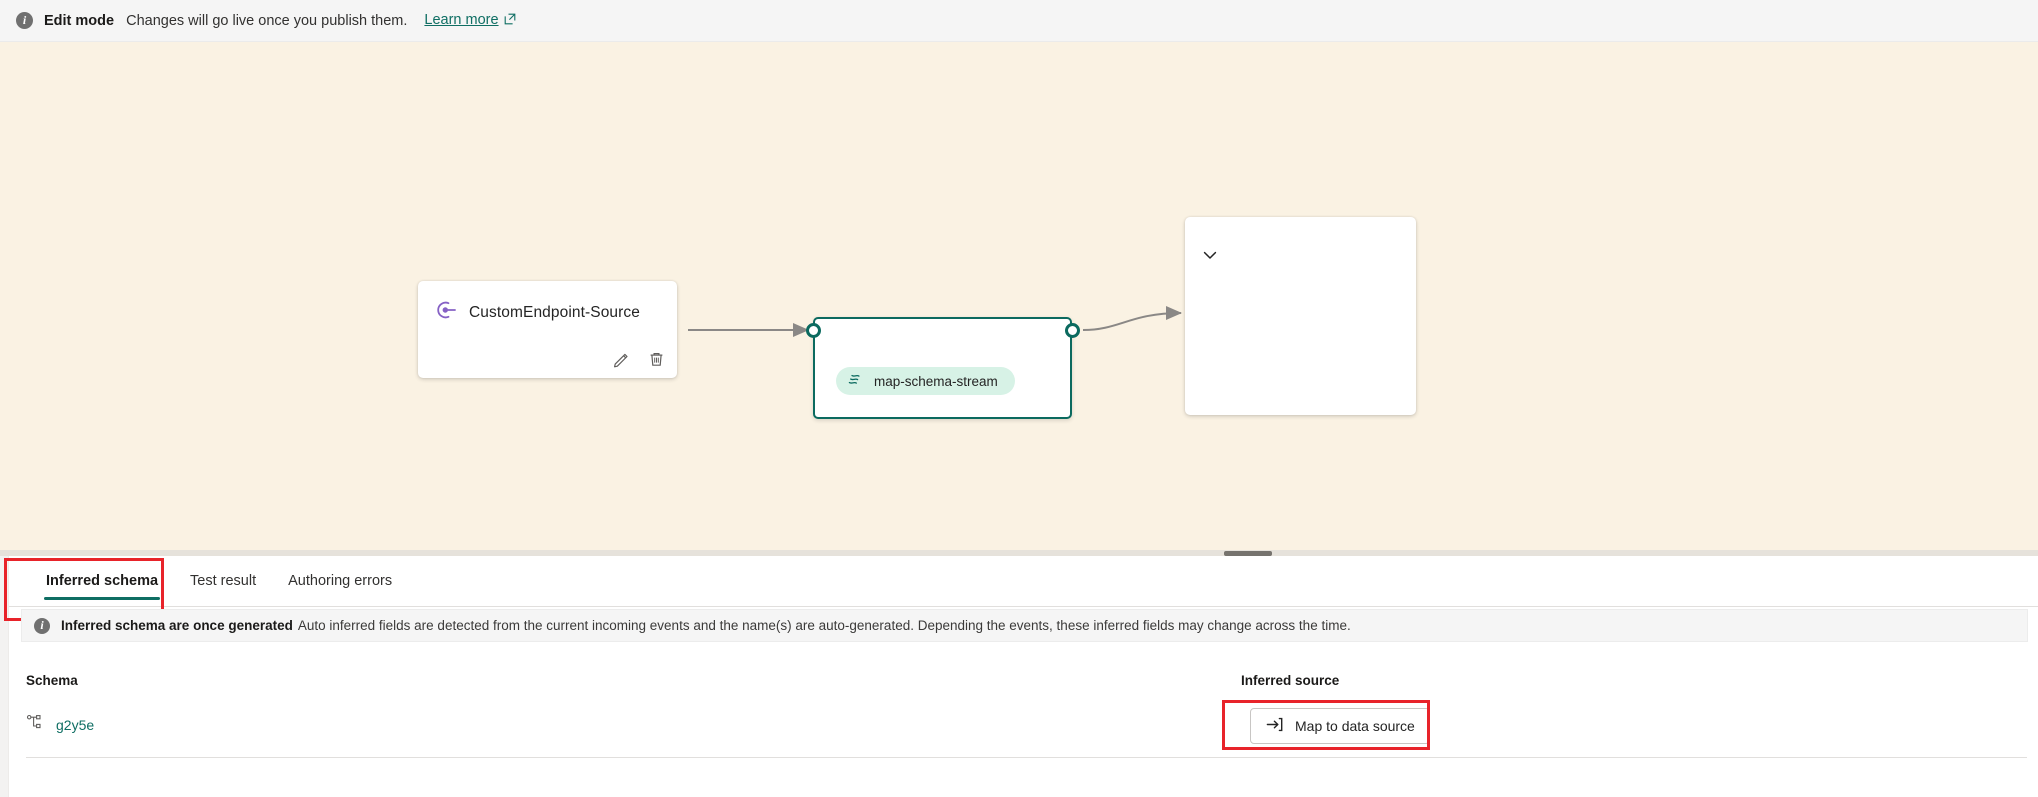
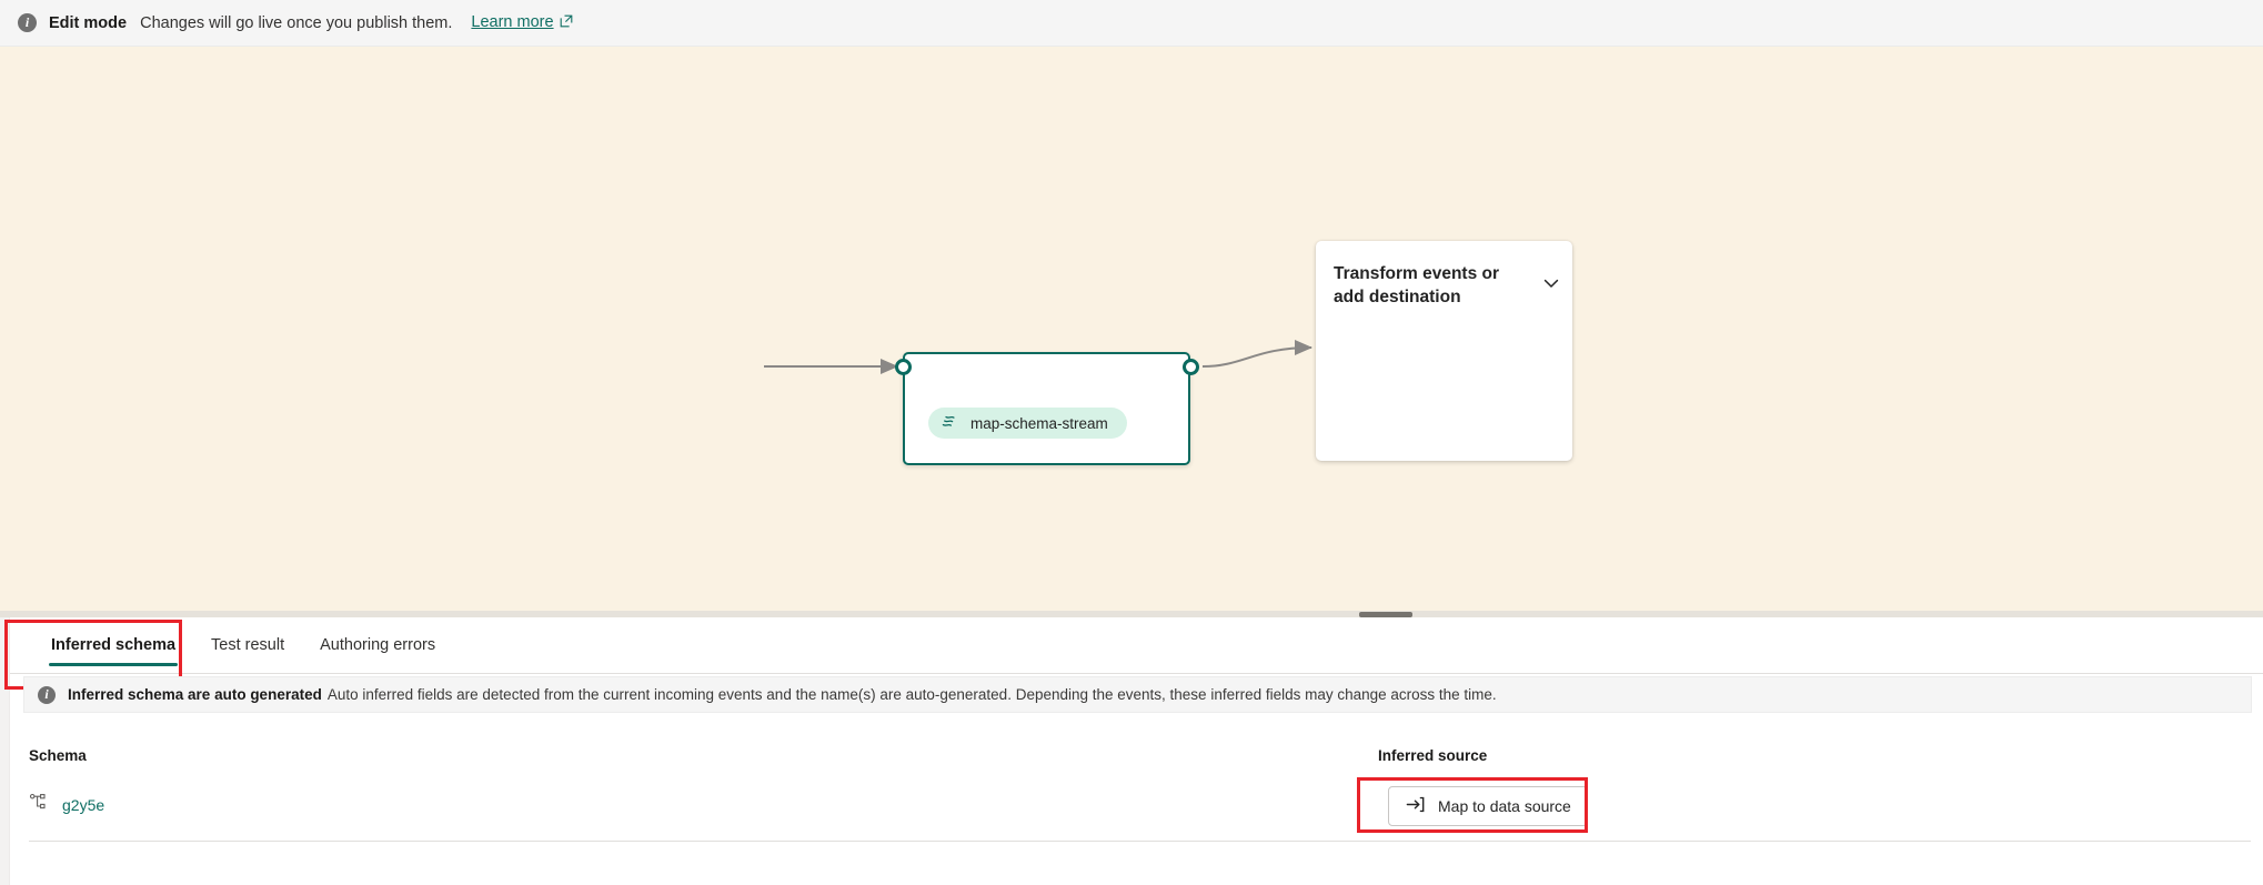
  i
  Edit mode
  Changes will go live once you publish them.
  Learn more
- CustomEndpoint-Source
  map-schema-stream
+ Transform events or add destination
  Inferred schema
  Test result
  Authoring errors
  i
- Inferred schema are once generated
+ Inferred schema are auto generated
  Auto inferred fields are detected from the current incoming events and the name(s) are auto-generated. Depending the events, these inferred fields may change across the time.
  Schema
  Inferred source
  g2y5e
  Map to data source
